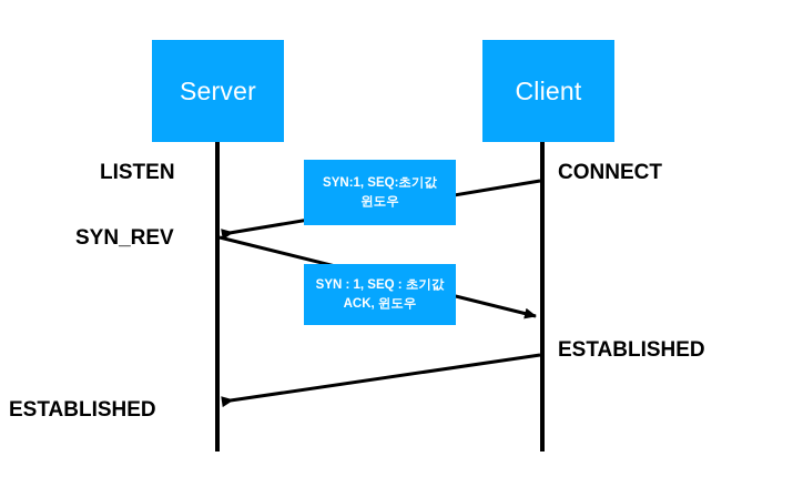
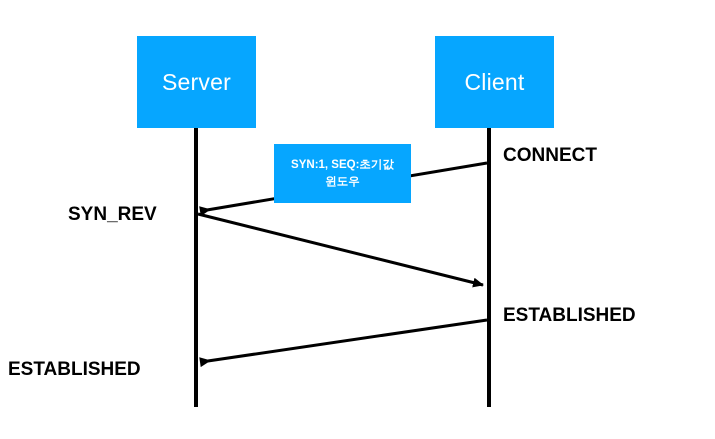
  Server
  Client
  SYN:1, SEQ:초기값
  윈도우
- SYN : 1, SEQ : 초기값
- ACK, 윈도우
- LISTEN
  SYN_REV
  ESTABLISHED
  CONNECT
  ESTABLISHED
